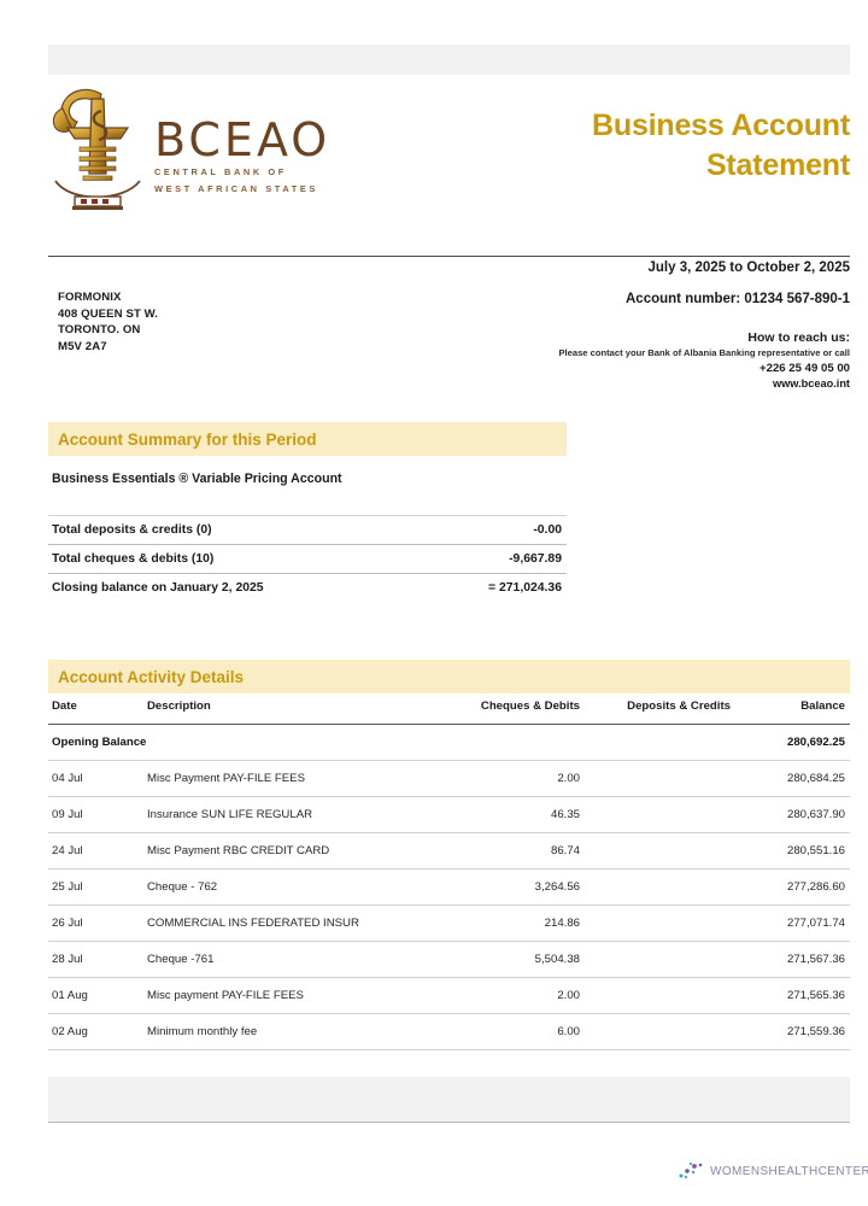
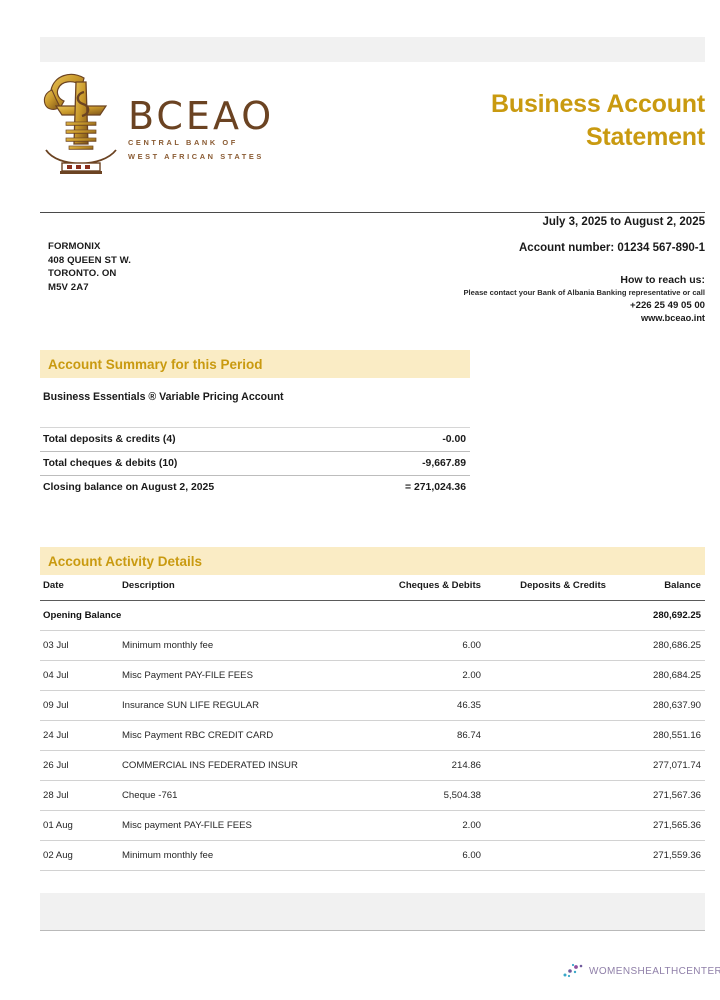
  BCEAO
  CENTRAL BANK OF
  WEST AFRICAN STATES
  Business Account
  Statement
- July 3, 2025 to October 2, 2025
+ July 3, 2025 to August 2, 2025
  Account number: 01234 567-890-1
  How to reach us:
  Please contact your Bank of Albania Banking representative or call
  +226 25 49 05 00
  www.bceao.int
  FORMONIX
  408 QUEEN ST W.
  TORONTO. ON
  M5V 2A7
  Account Summary for this Period
  Business Essentials ® Variable Pricing Account
- Total deposits & credits (0)	-0.00
+ Total deposits & credits (4)	-0.00
  Total cheques & debits (10)	-9,667.89
- Closing balance on January 2, 2025	= 271,024.36
+ Closing balance on August 2, 2025	= 271,024.36
  Account Activity Details
  Date	Description	Cheques & Debits	Deposits & Credits	Balance
  Opening Balance			280,692.25
+ 03 Jul	Minimum monthly fee	6.00		280,686.25
  04 Jul	Misc Payment PAY-FILE FEES	2.00		280,684.25
  09 Jul	Insurance SUN LIFE REGULAR	46.35		280,637.90
  24 Jul	Misc Payment RBC CREDIT CARD	86.74		280,551.16
- 25 Jul	Cheque - 762	3,264.56		277,286.60
  26 Jul	COMMERCIAL INS FEDERATED INSUR	214.86		277,071.74
  28 Jul	Cheque -761	5,504.38		271,567.36
  01 Aug	Misc payment PAY-FILE FEES	2.00		271,565.36
  02 Aug	Minimum monthly fee	6.00		271,559.36
  WOMENSHEALTHCENTER
